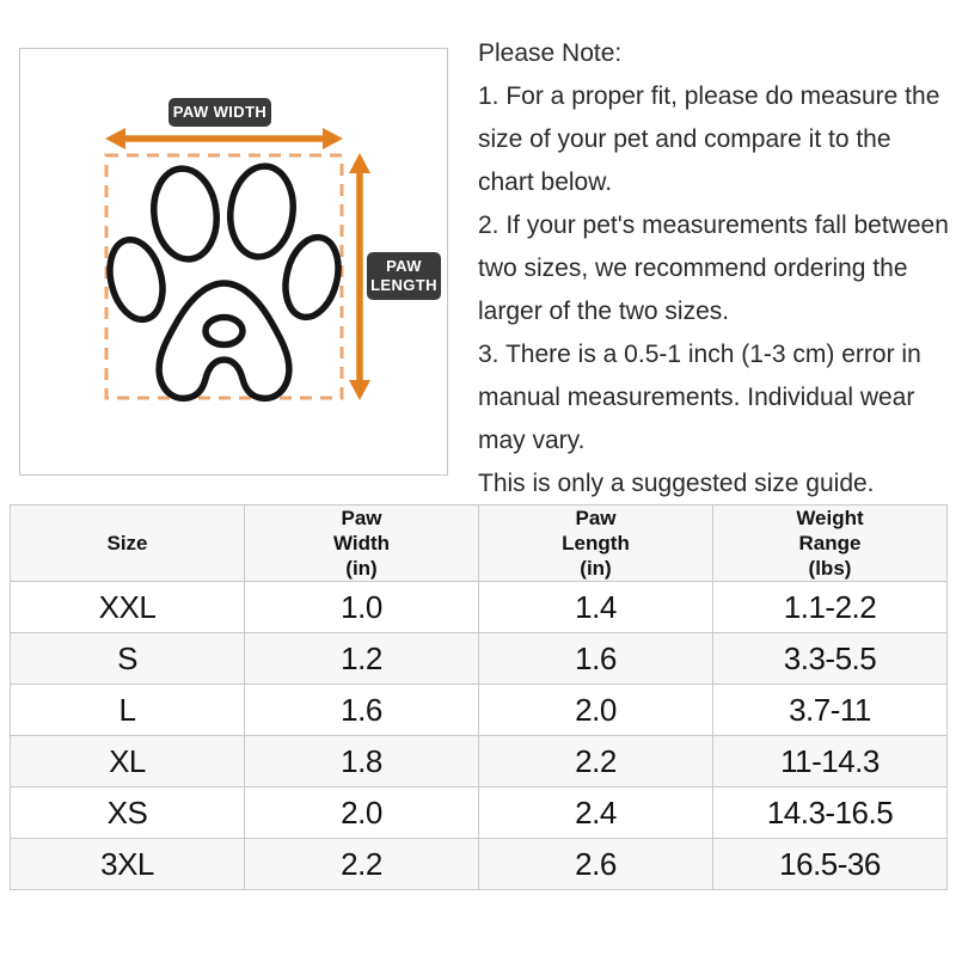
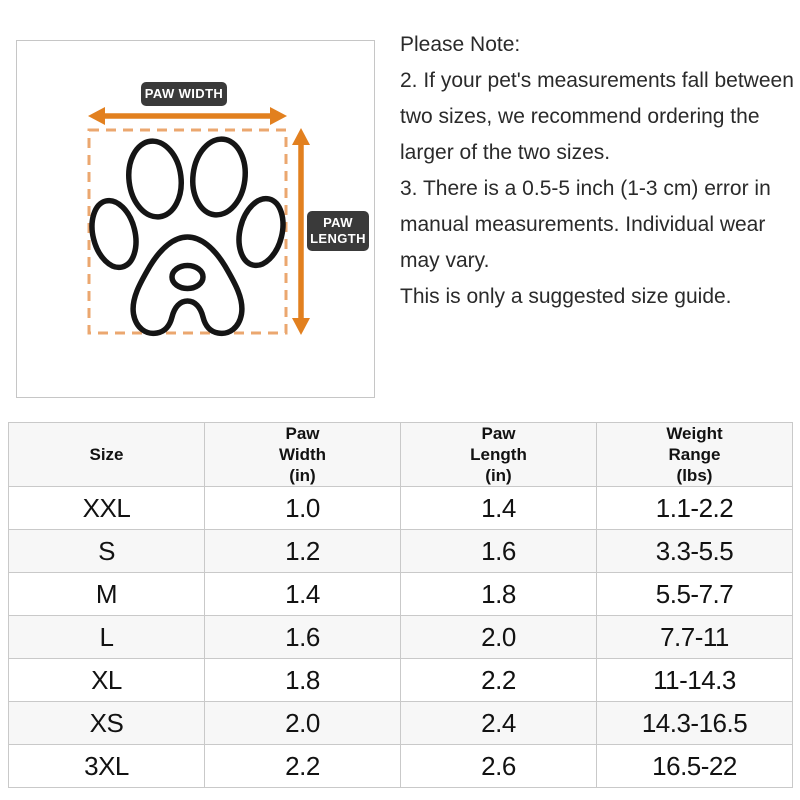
  PAW WIDTH
  PAW
  LENGTH
  Please Note:
- 1. For a proper fit, please do measure the size of your pet and compare it to the chart below.
  2. If your pet's measurements fall between two sizes, we recommend ordering the larger of the two sizes.
- 3. There is a 0.5-1 inch (1-3 cm) error in manual measurements. Individual wear may vary.
+ 3. There is a 0.5-5 inch (1-3 cm) error in manual measurements. Individual wear may vary.
  This is only a suggested size guide.
  Size	Paw Width (in)	Paw Length (in)	Weight Range (lbs)
  XXL	1.0	1.4	1.1-2.2
  S	1.2	1.6	3.3-5.5
+ M	1.4	1.8	5.5-7.7
- L	1.6	2.0	3.7-11
+ L	1.6	2.0	7.7-11
  XL	1.8	2.2	11-14.3
  XS	2.0	2.4	14.3-16.5
- 3XL	2.2	2.6	16.5-36
+ 3XL	2.2	2.6	16.5-22
